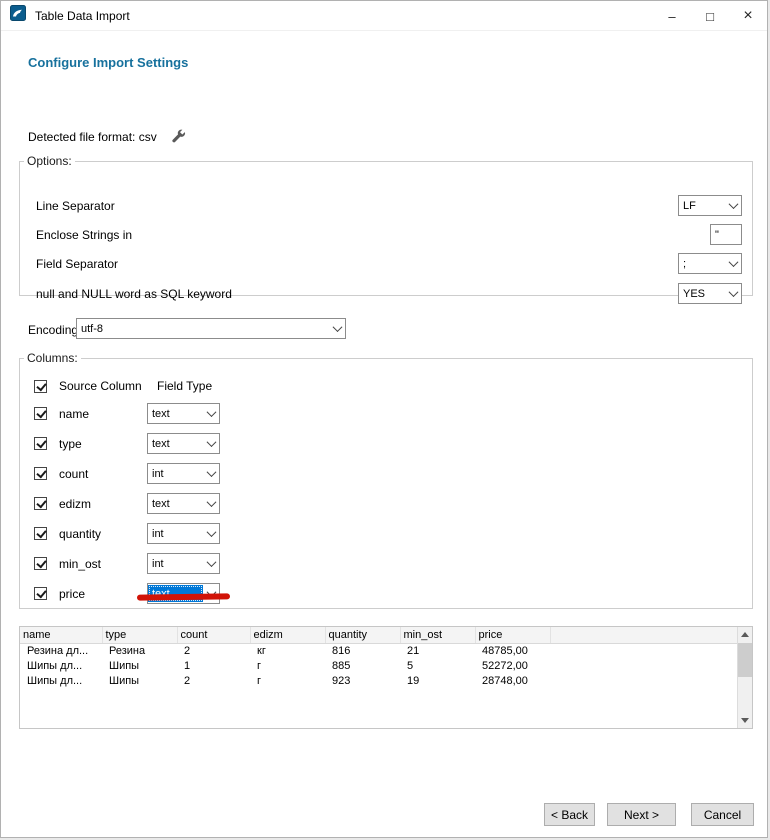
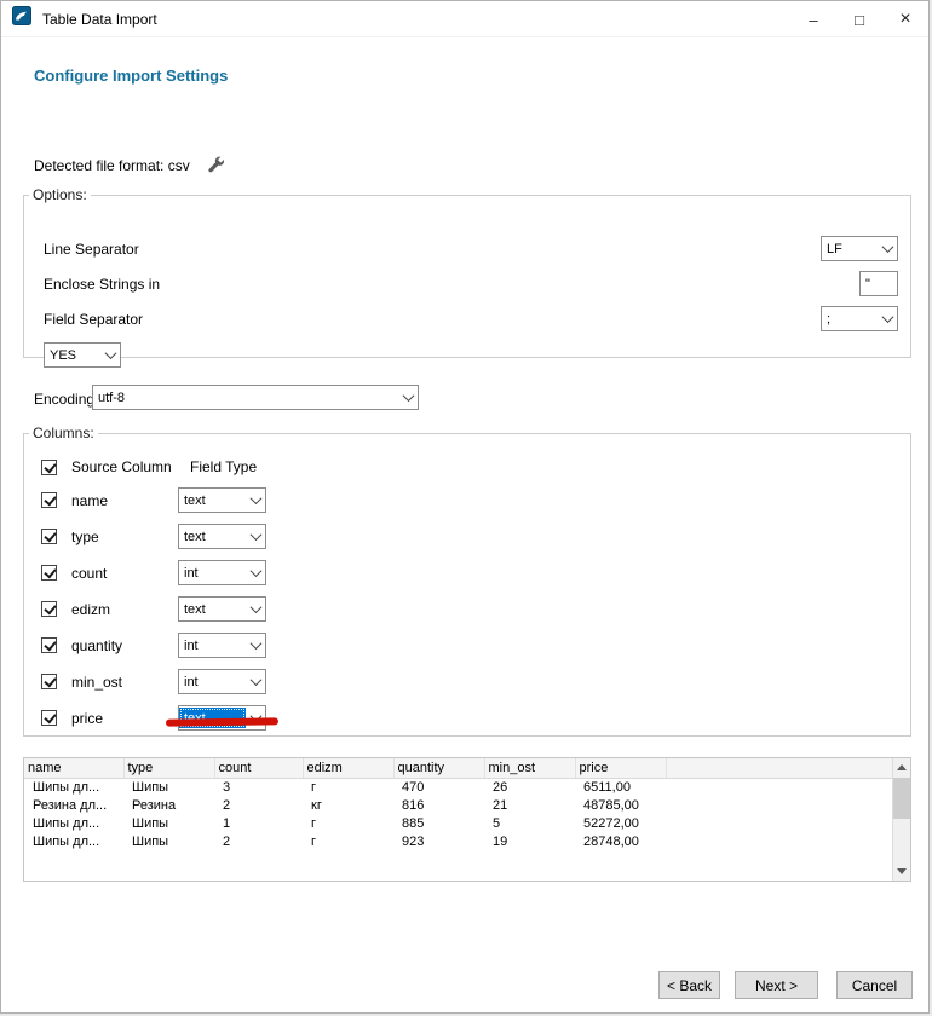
  Table Data Import
  –
  □
  ×
  Configure Import Settings
  Detected file format: csv
  Options:
  Line Separator
  LF
  Enclose Strings in
  "
  Field Separator
  ;
- null and NULL word as SQL keyword
  YES
  Encoding
  utf-8
  Columns:
  Source Column
  Field Type
  name
  text
  type
  text
  count
  int
  edizm
  text
  quantity
  int
  min_ost
  int
  price
  name	type	count	edizm	quantity	min_ost	price
+ Шипы дл...	Шипы	3	г	470	26	6511,00
  Резина дл...	Резина	2	кг	816	21	48785,00
  Шипы дл...	Шипы	1	г	885	5	52272,00
  Шипы дл...	Шипы	2	г	923	19	28748,00
  < Back
  Next >
  Cancel
